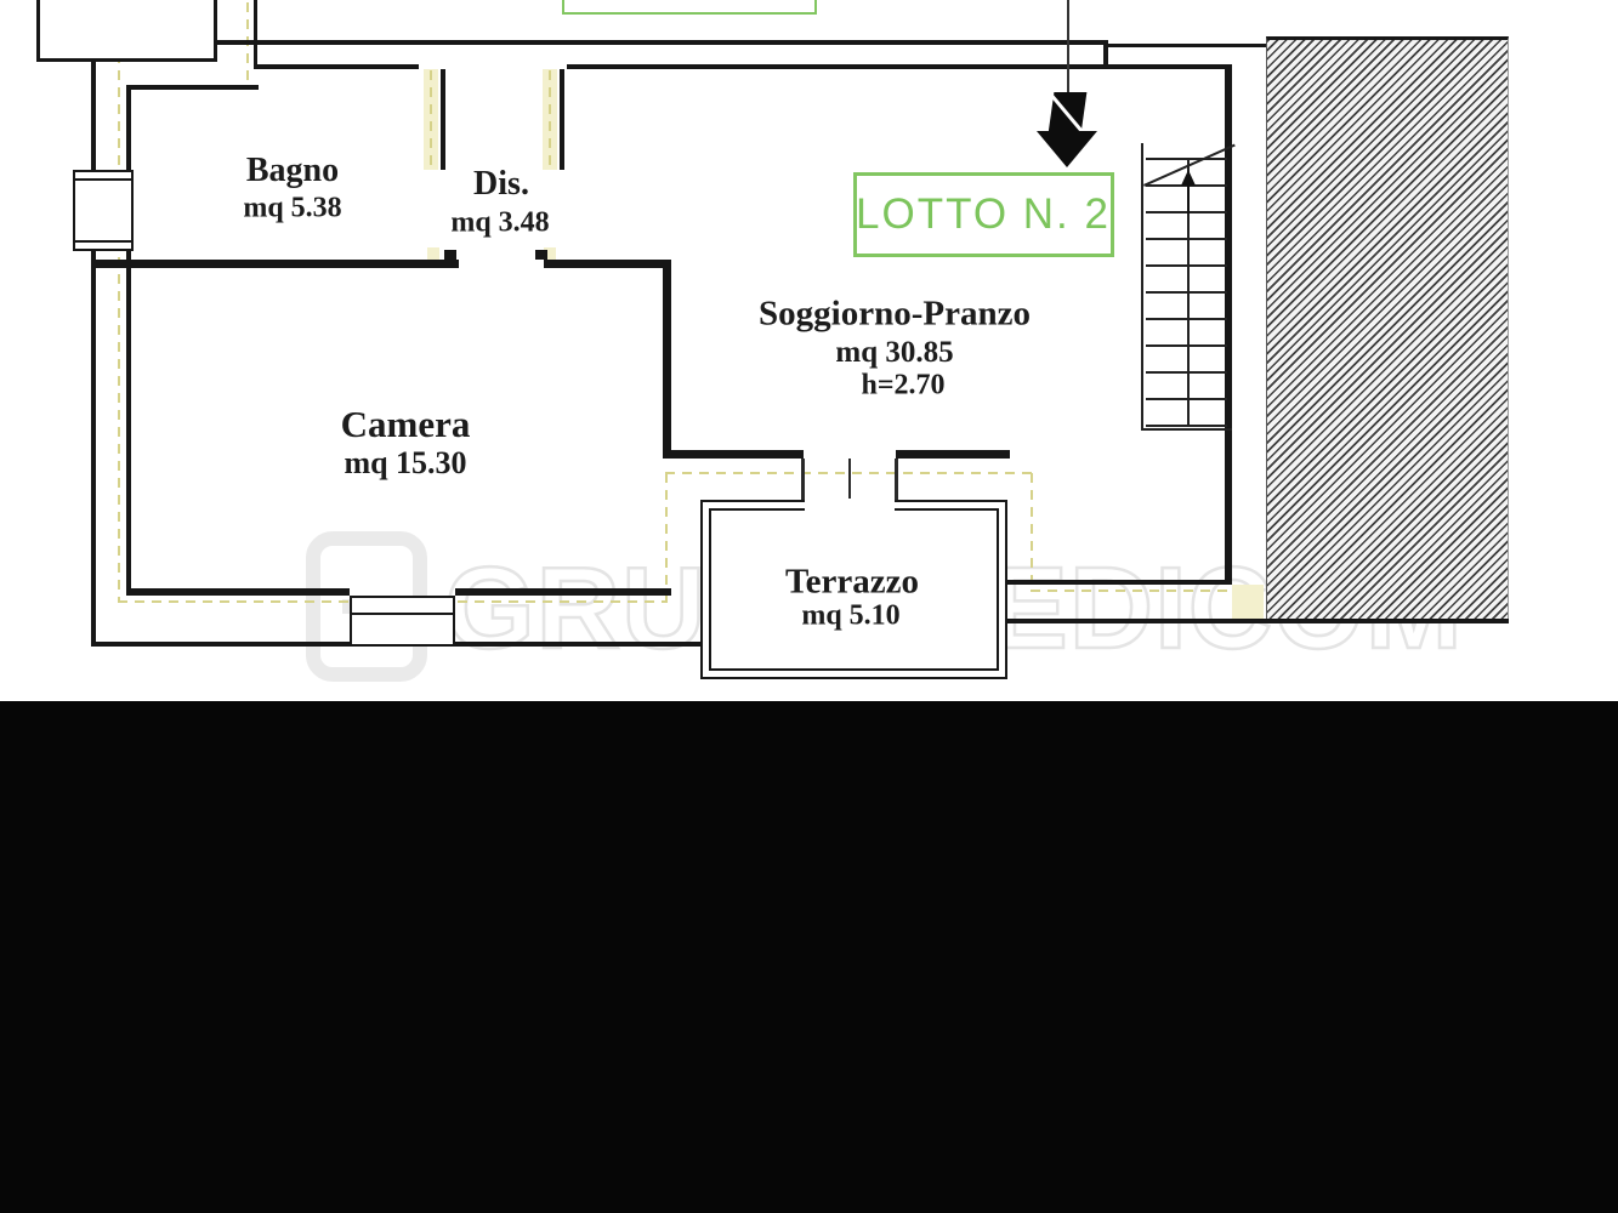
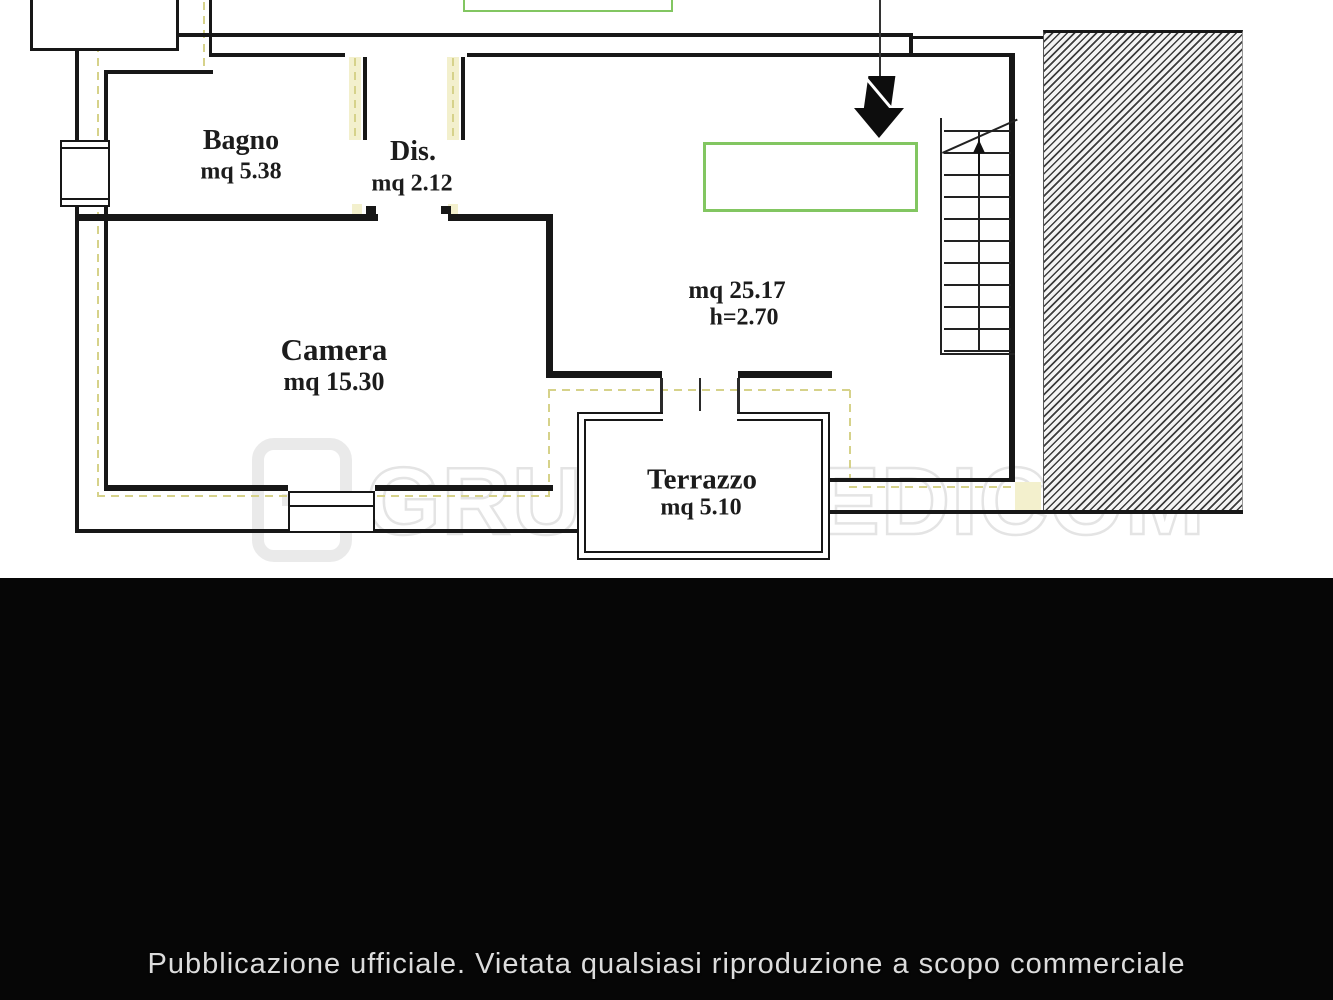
- LOTTO N. 2
  Bagno
  mq 5.38
  Dis.
- mq 3.48
+ mq 2.12
  Camera
  mq 15.30
- Soggiorno-Pranzo
- mq 30.85
+ mq 25.17
  h=2.70
  Terrazzo
  mq 5.10
+ Pubblicazione ufficiale. Vietata qualsiasi riproduzione a scopo commerciale
